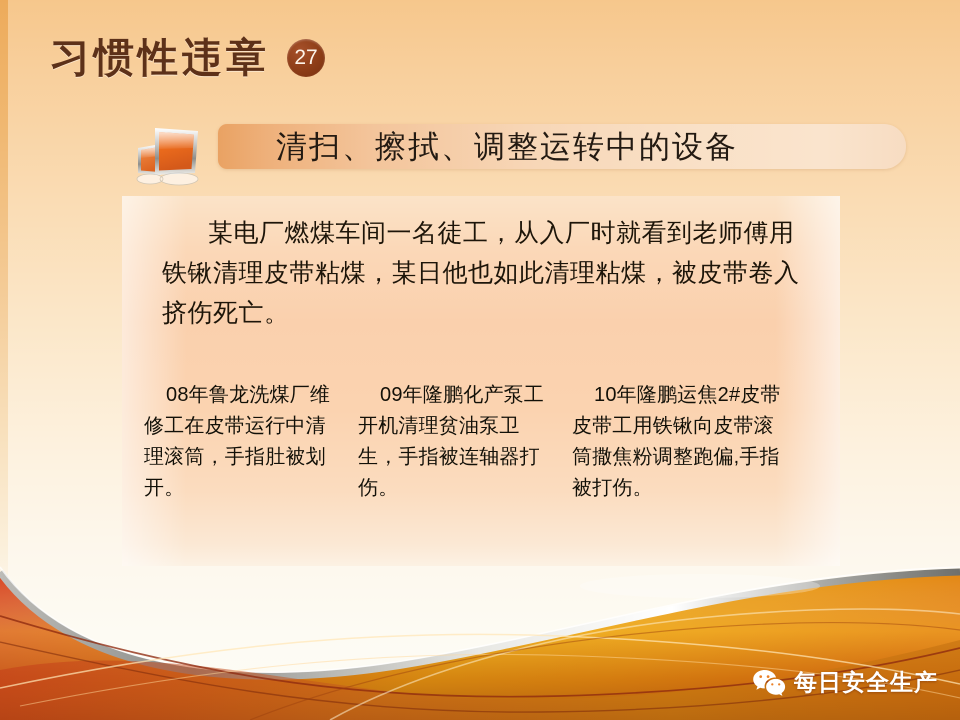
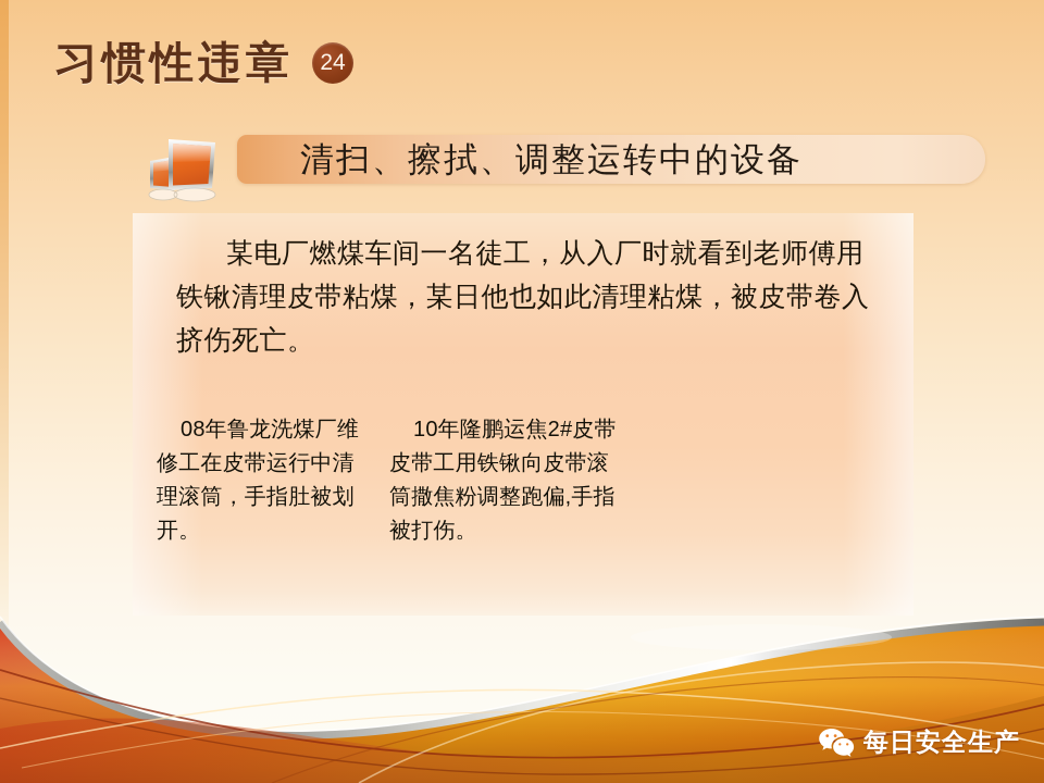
  习惯性违章
- 27
+ 24
  清扫、擦拭、调整运转中的设备
  某电厂燃煤车间一名徒工，从入厂时就看到老师傅用铁锹清理皮带粘煤，某日他也如此清理粘煤，被皮带卷入挤伤死亡。
  08年鲁龙洗煤厂维修工在皮带运行中清理滚筒，手指肚被划开。
- 09年隆鹏化产泵工开机清理贫油泵卫生，手指被连轴器打伤。
  10年隆鹏运焦2#皮带皮带工用铁锹向皮带滚筒撒焦粉调整跑偏,手指被打伤。
  每日安全生产
